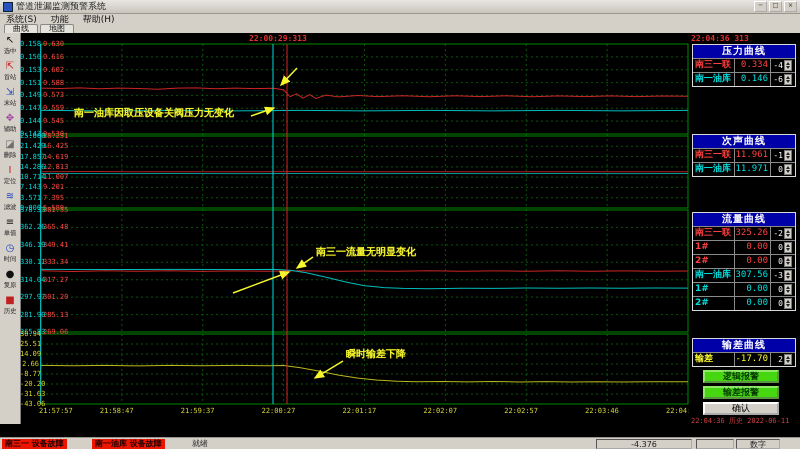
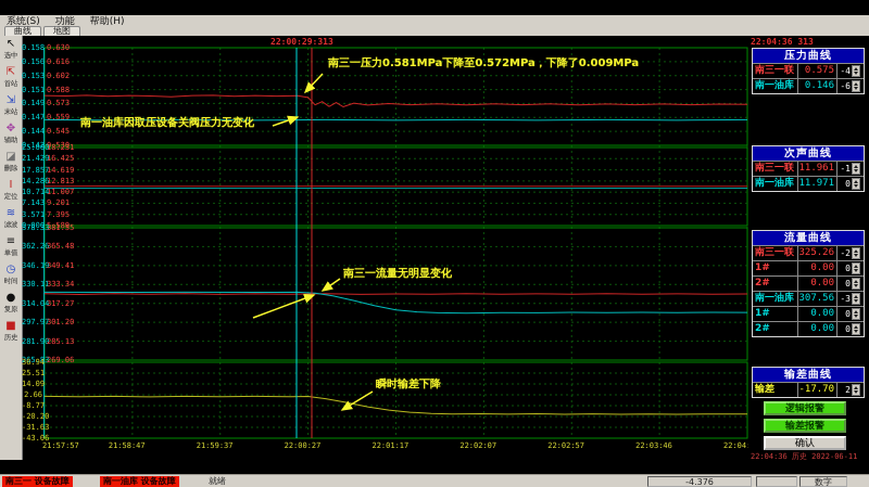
- 管道泄漏监测预警系统
  系统(S)
  功能
  帮助(H)
  曲线
  地图
  ↖
  ⇱
  ⇲
  ✥
  ◪
  Ι
  ≋
  ≡
  ◷
  ●
  ■
  22:00:29:313
+ 南三一压力0.581MPa下降至0.572MPa，下降了0.009MPa
  南一油库因取压设备关阀压力无变化
  南三一流量无明显变化
  瞬时输差下降
  22:04:36 313
  逻辑报警
  输差报警
  确认
  22:04:36 历史 2022-06-11
  压力曲线
  南三一联
- 0.334
+ 0.575
  -4
  南一油库
  0.146
  -6
  次声曲线
  南三一联
  11.961
  -1
  南一油库
  11.971
  0
  流量曲线
  南三一联
  325.26
  -2
  1#
  0.00
  0
  2#
  0.00
  0
  南一油库
  307.56
  -3
  1#
  0.00
  0
  2#
  0.00
  0
  输差曲线
  输差
  -17.70
  2
  南三一 设备故障
  南一油库 设备故障
  就绪
  -4.376
  数字
  0.158
  0.156
  0.153
  0.151
  0.149
  0.147
  0.144
  0.142
  0.630
  0.616
  0.602
  0.588
  0.573
  0.559
  0.545
  0.530
  25.00
  21.42
  17.85
  14.28
  10.71
  7.143
  3.571
  0.000
  18.231
  16.425
  14.619
  12.813
  11.007
  9.201
  7.395
  5.589
  378.3
  362.2
  346.1
  330.1
  314.0
  297.9
  281.9
  265.8
  381.55
  365.48
  349.41
  333.34
  317.27
  301.20
  285.13
  269.06
  36.94
  25.51
  14.09
  2.66
  -8.77
  -20.20
  -31.63
  -43.06
  21:57:57
  21:58:47
  21:59:37
  22:00:27
  22:01:17
  22:02:07
  22:02:57
  22:03:46
